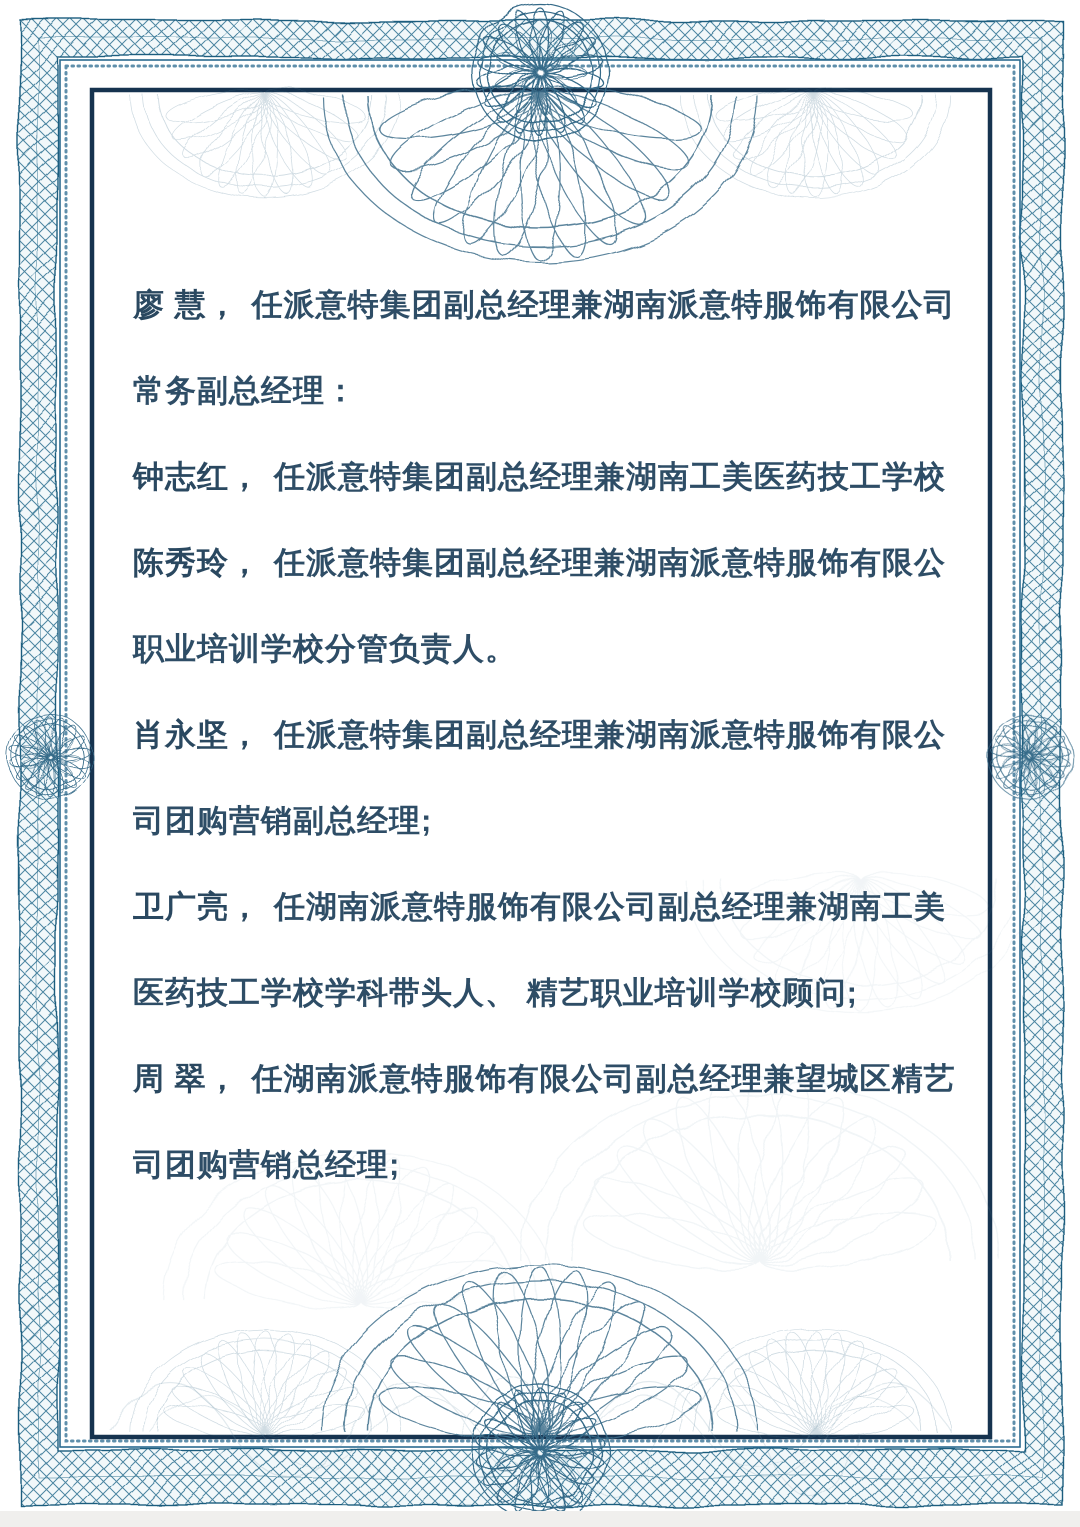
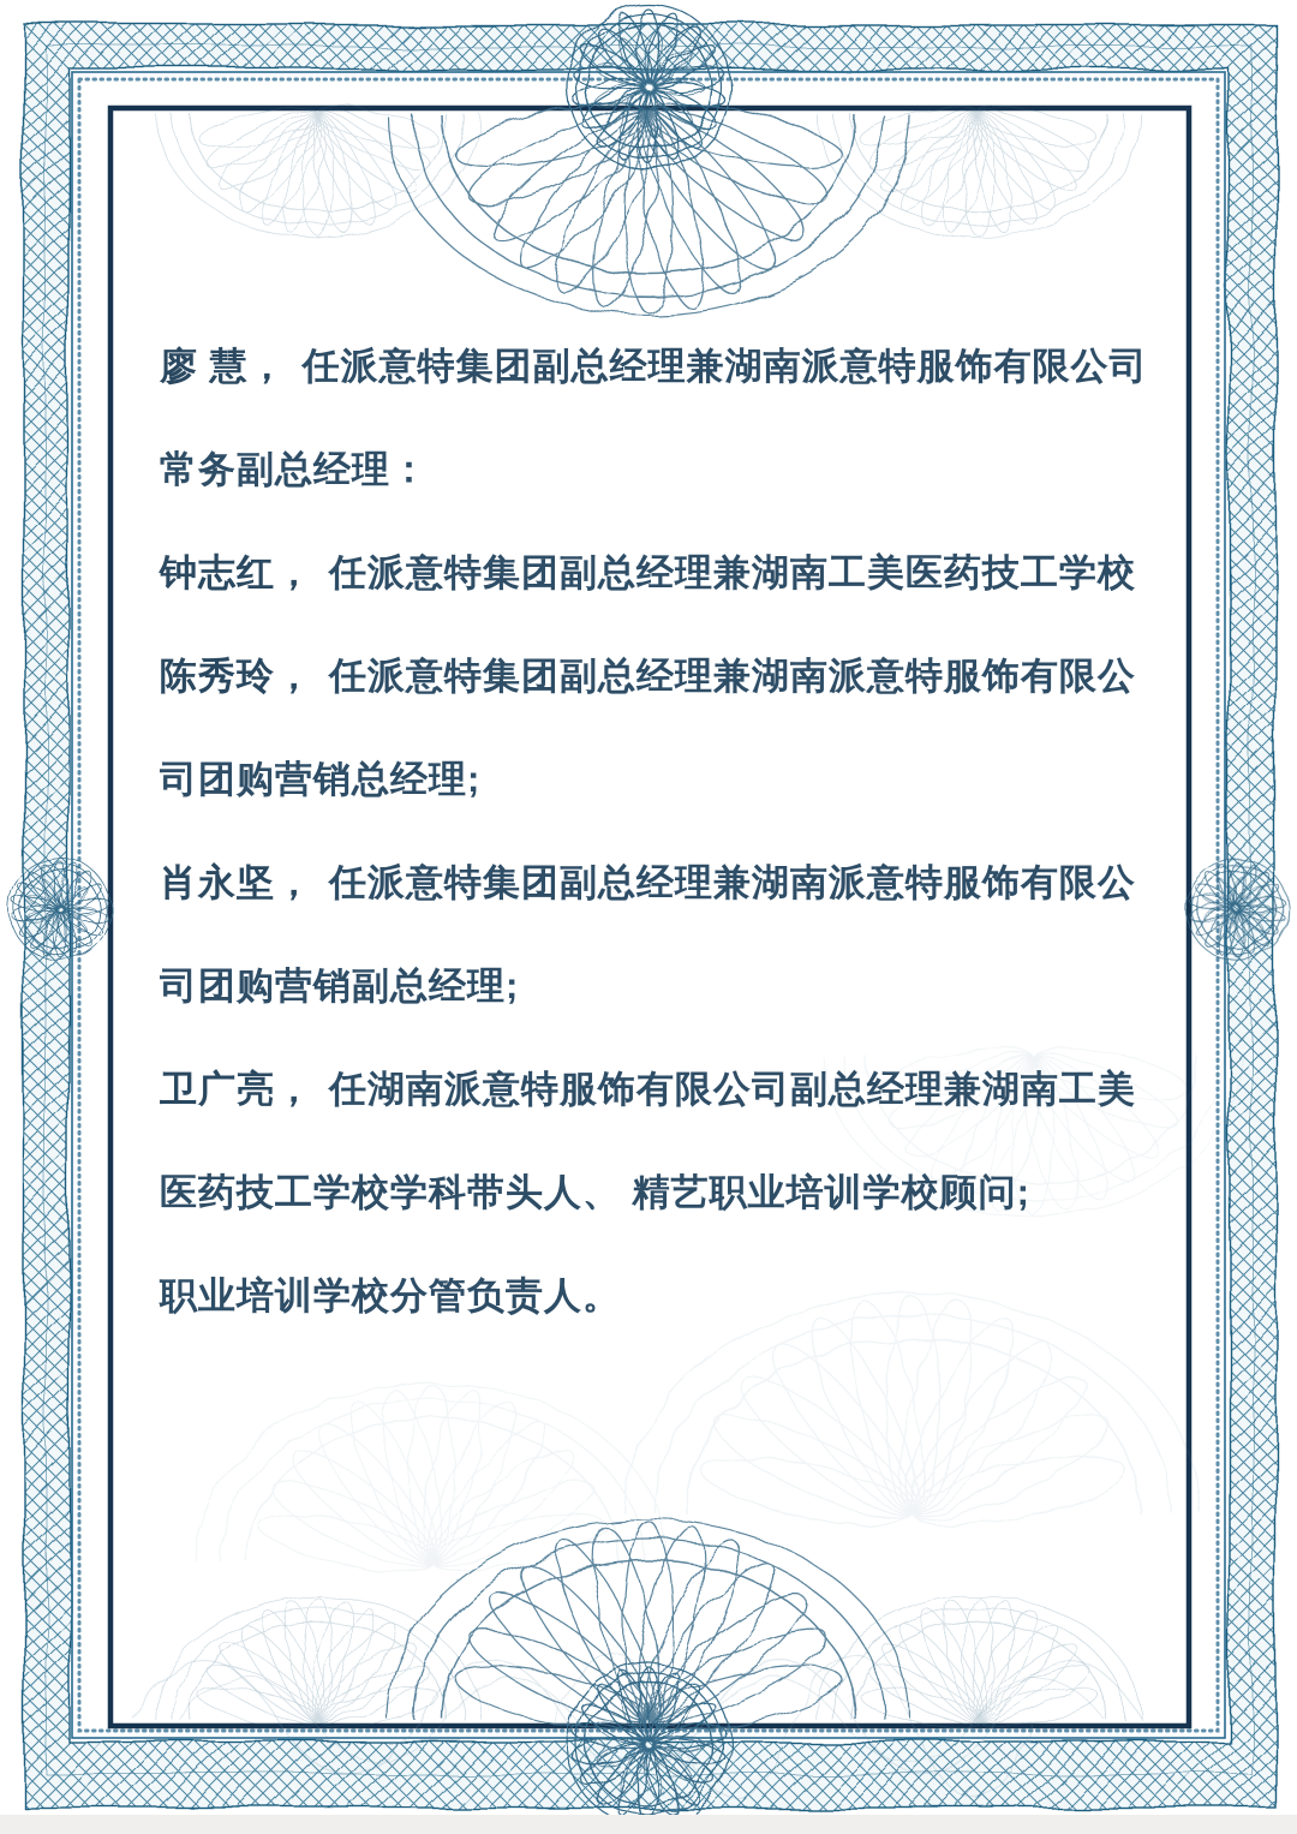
  廖 慧， 任派意特集团副总经理兼湖南派意特服饰有限公司
  常务副总经理：
  钟志红， 任派意特集团副总经理兼湖南工美医药技工学校
  陈秀玲， 任派意特集团副总经理兼湖南派意特服饰有限公
- 职业培训学校分管负责人。
+ 司团购营销总经理;
  肖永坚， 任派意特集团副总经理兼湖南派意特服饰有限公
  司团购营销副总经理;
  卫广亮， 任湖南派意特服饰有限公司副总经理兼湖南工美
  医药技工学校学科带头人、 精艺职业培训学校顾问;
- 周 翠， 任湖南派意特服饰有限公司副总经理兼望城区精艺
- 司团购营销总经理;
+ 职业培训学校分管负责人。
